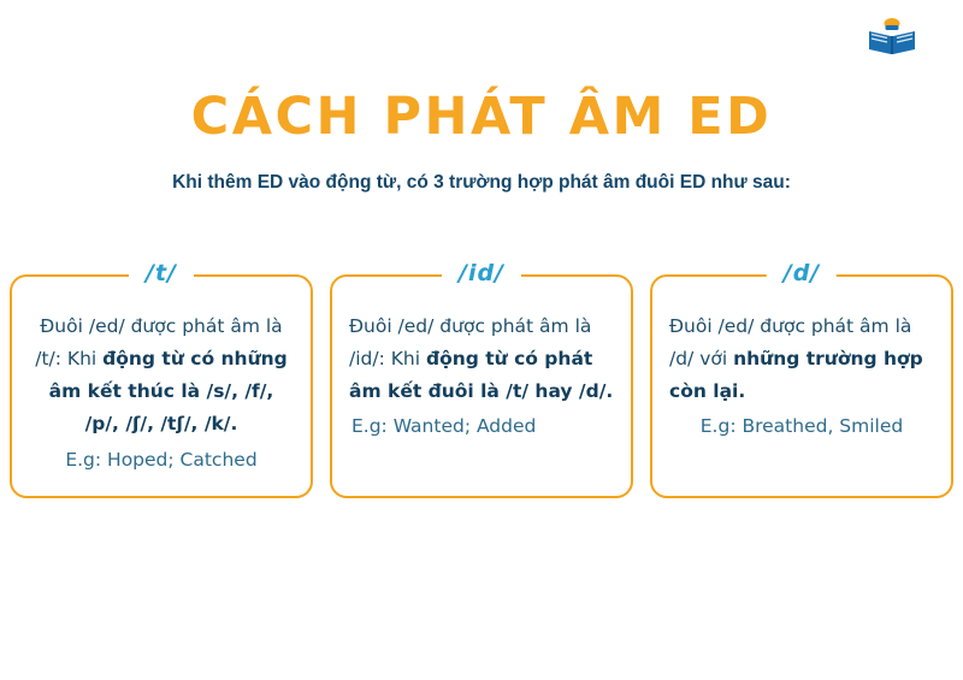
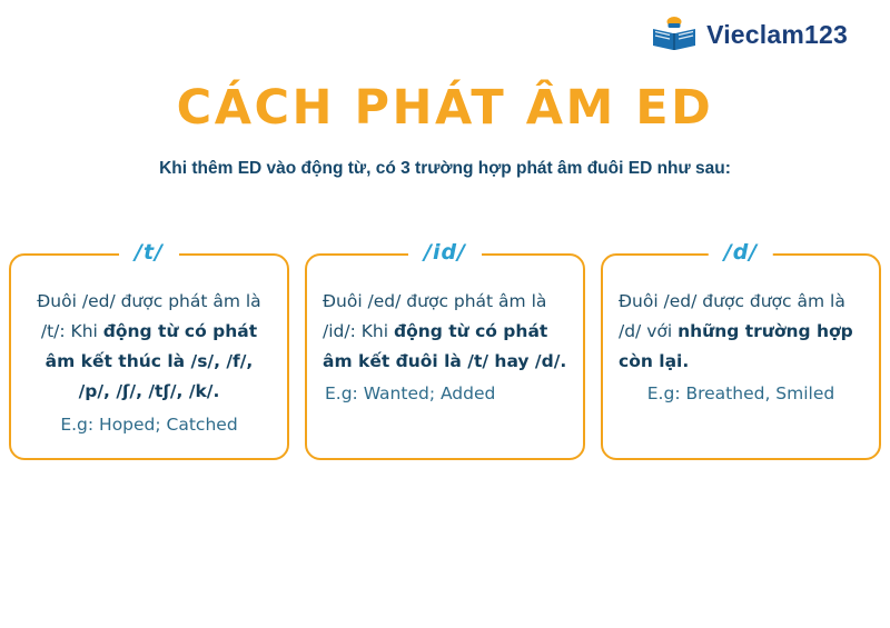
+ Vieclam123
  CÁCH PHÁT ÂM ED
  Khi thêm ED vào động từ, có 3 trường hợp phát âm đuôi ED như sau:
  /t/
- Đuôi /ed/ được phát âm là /t/: Khi động từ có những âm kết thúc là /s/, /f/, /p/, /ʃ/, /tʃ/, /k/.
+ Đuôi /ed/ được phát âm là /t/: Khi động từ có phát âm kết thúc là /s/, /f/, /p/, /ʃ/, /tʃ/, /k/.
  E.g: Hoped; Catched
  /id/
  Đuôi /ed/ được phát âm là /id/: Khi động từ có phát âm kết đuôi là /t/ hay /d/.
  E.g: Wanted; Added
  /d/
- Đuôi /ed/ được phát âm là /d/ với những trường hợp còn lại.
+ Đuôi /ed/ được được âm là /d/ với những trường hợp còn lại.
  E.g: Breathed, Smiled
